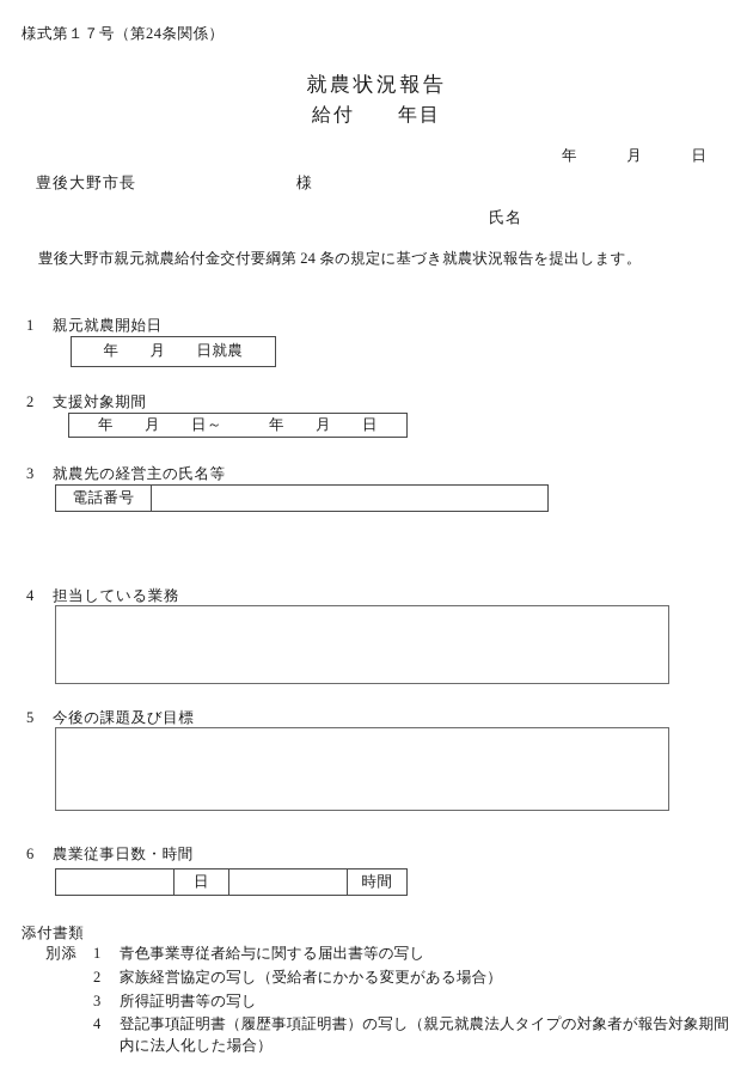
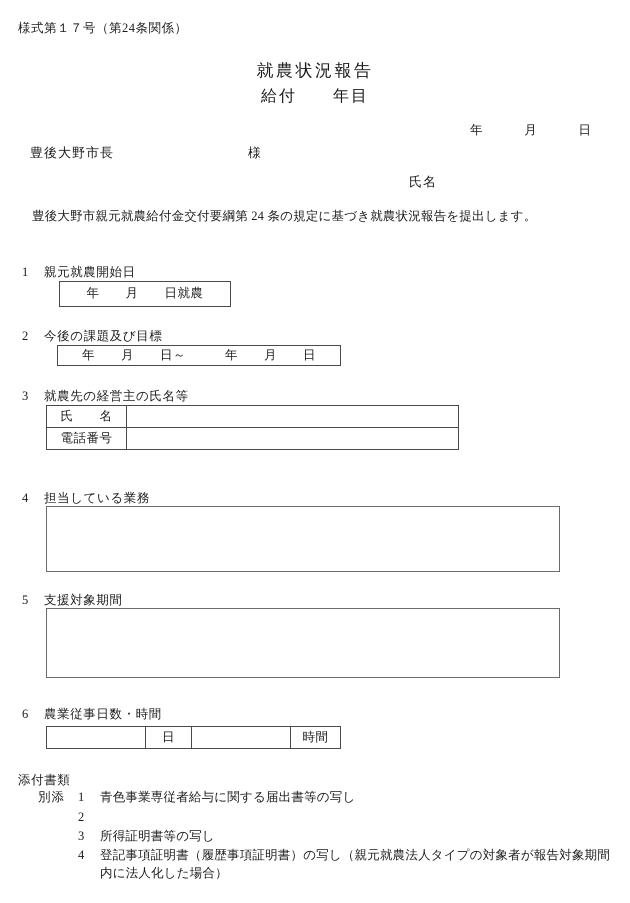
  様式第１７号（第24条関係）
  就農状況報告
  給付 年目
  年 月 日
  豊後大野市長
  様
  氏名
  豊後大野市親元就農給付金交付要綱第 24 条の規定に基づき就農状況報告を提出します。
  1 親元就農開始日
  年 月 日就農
- 2 支援対象期間
+ 2 今後の課題及び目標
  年 月 日～ 年 月 日
  3 就農先の経営主の氏名等
+ 氏 名
  電話番号
  4 担当している業務
- 5 今後の課題及び目標
+ 5 支援対象期間
  6 農業従事日数・時間
  	日		時間
  添付書類
  別添
  1
  青色事業専従者給与に関する届出書等の写し
  2
- 家族経営協定の写し（受給者にかかる変更がある場合）
  3
  所得証明書等の写し
  4
  登記事項証明書（履歴事項証明書）の写し（親元就農法人タイプの対象者が報告対象期間内に法人化した場合）
